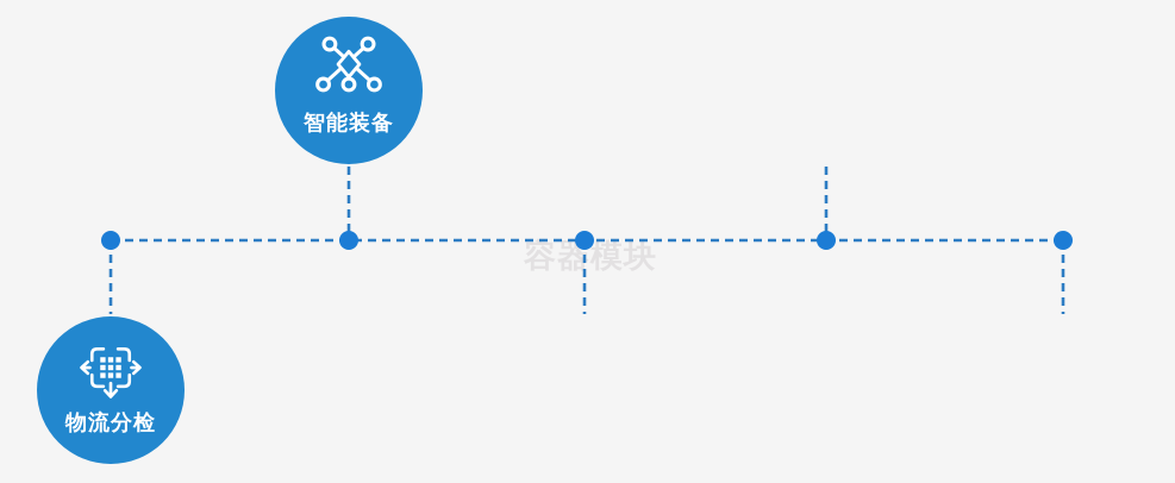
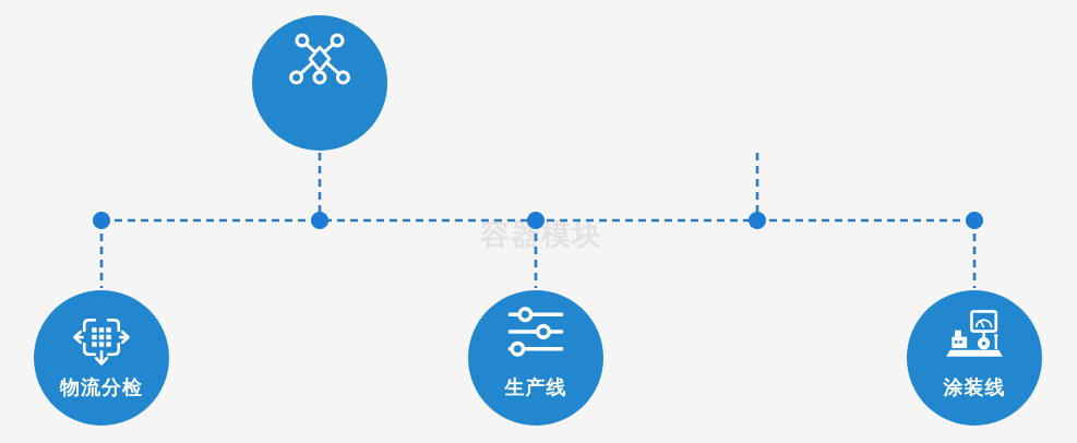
  容器模块
- 智能装备
  物流分检
+ 生产线
+ 涂装线
